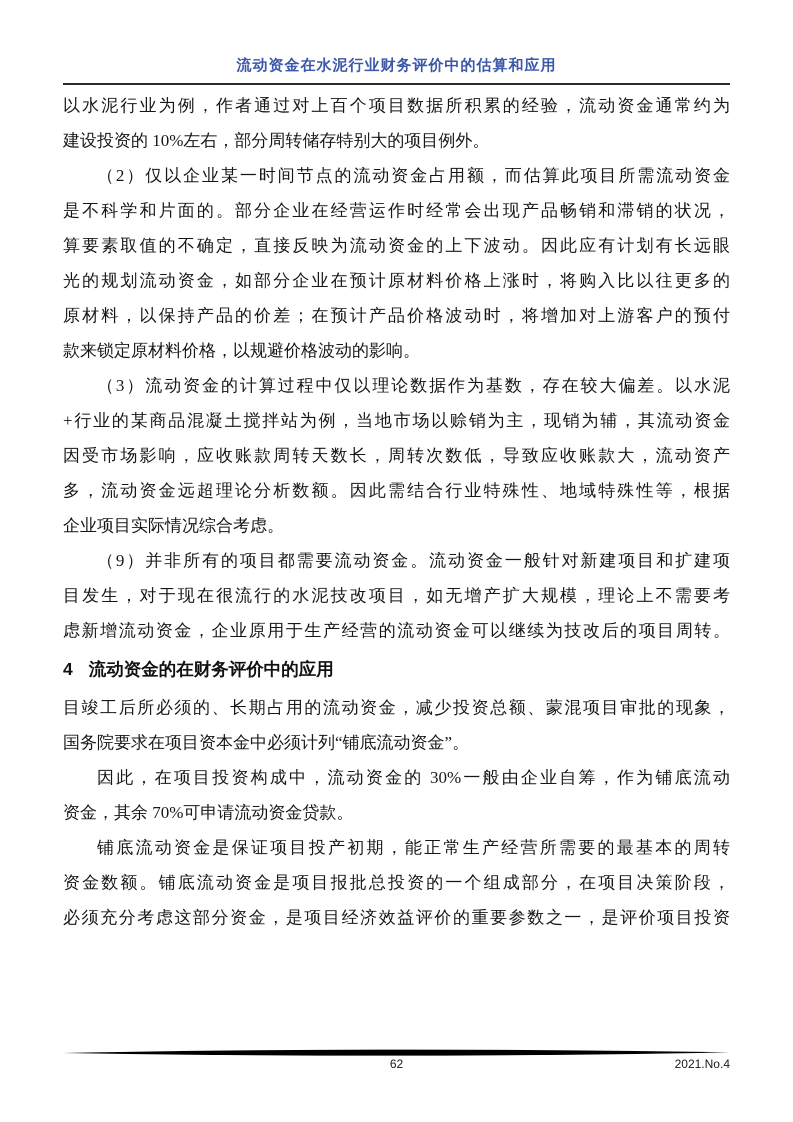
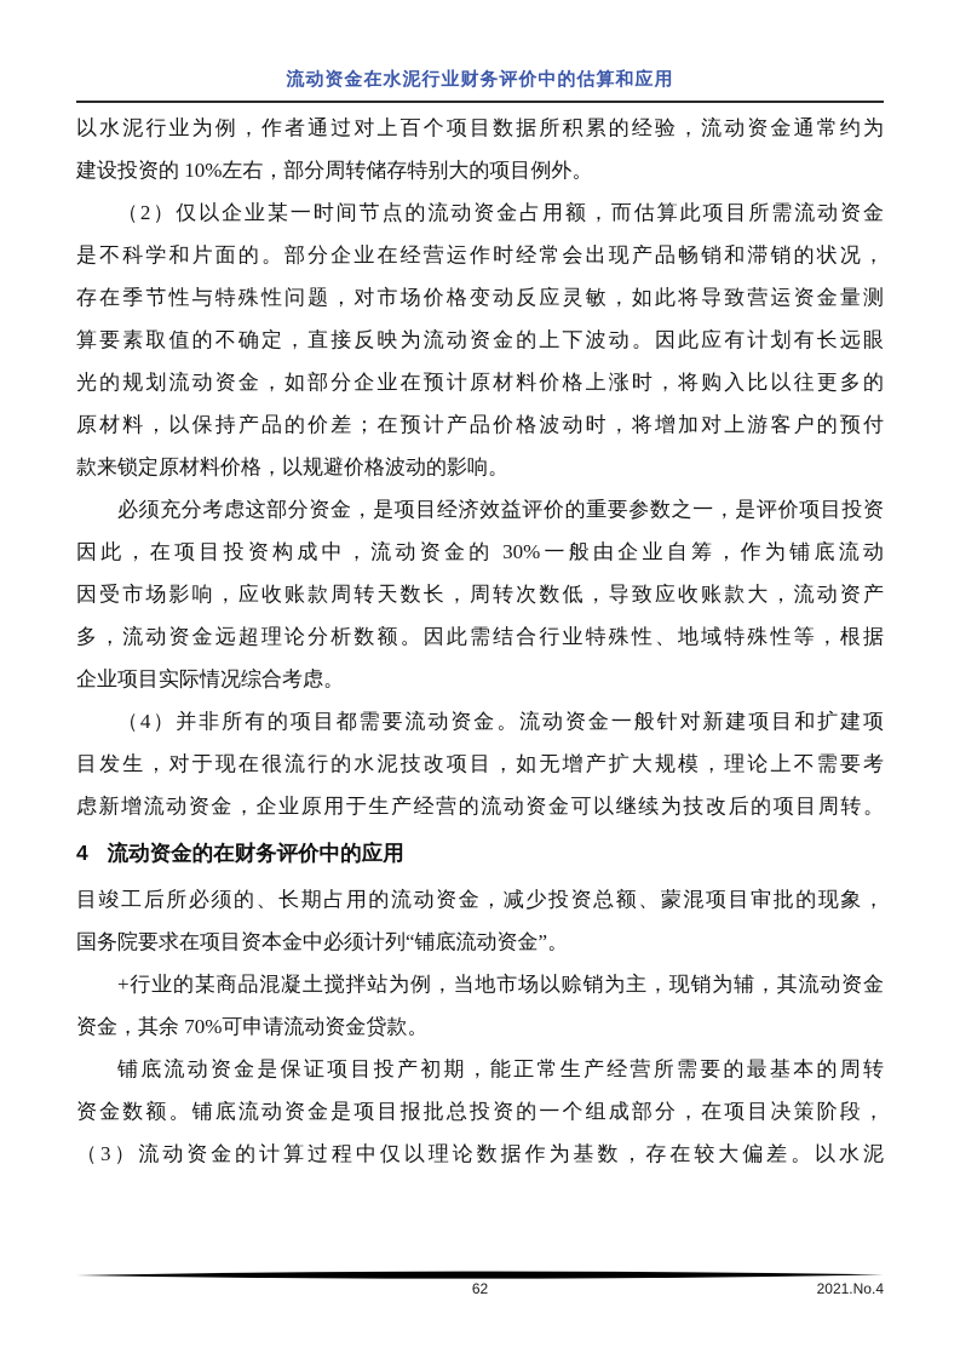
  流动资金在水泥行业财务评价中的估算和应用
  以水泥行业为例，作者通过对上百个项目数据所积累的经验，流动资金通常约为
  建设投资的 10%左右，部分周转储存特别大的项目例外。
  （2）仅以企业某一时间节点的流动资金占用额，而估算此项目所需流动资金
  是不科学和片面的。部分企业在经营运作时经常会出现产品畅销和滞销的状况，
+ 存在季节性与特殊性问题，对市场价格变动反应灵敏，如此将导致营运资金量测
  算要素取值的不确定，直接反映为流动资金的上下波动。因此应有计划有长远眼
  光的规划流动资金，如部分企业在预计原材料价格上涨时，将购入比以往更多的
  原材料，以保持产品的价差；在预计产品价格波动时，将增加对上游客户的预付
  款来锁定原材料价格，以规避价格波动的影响。
- （3）流动资金的计算过程中仅以理论数据作为基数，存在较大偏差。以水泥
+ 必须充分考虑这部分资金，是项目经济效益评价的重要参数之一，是评价项目投资
- +行业的某商品混凝土搅拌站为例，当地市场以赊销为主，现销为辅，其流动资金
+ 因此，在项目投资构成中，流动资金的 30%一般由企业自筹，作为铺底流动
  因受市场影响，应收账款周转天数长，周转次数低，导致应收账款大，流动资产
  多，流动资金远超理论分析数额。因此需结合行业特殊性、地域特殊性等，根据
  企业项目实际情况综合考虑。
- （9）并非所有的项目都需要流动资金。流动资金一般针对新建项目和扩建项
+ （4）并非所有的项目都需要流动资金。流动资金一般针对新建项目和扩建项
  目发生，对于现在很流行的水泥技改项目，如无增产扩大规模，理论上不需要考
  虑新增流动资金，企业原用于生产经营的流动资金可以继续为技改后的项目周转。
  4 流动资金的在财务评价中的应用
  目竣工后所必须的、长期占用的流动资金，减少投资总额、蒙混项目审批的现象，
  国务院要求在项目资本金中必须计列“铺底流动资金”。
- 因此，在项目投资构成中，流动资金的 30%一般由企业自筹，作为铺底流动
+ +行业的某商品混凝土搅拌站为例，当地市场以赊销为主，现销为辅，其流动资金
  资金，其余 70%可申请流动资金贷款。
  铺底流动资金是保证项目投产初期，能正常生产经营所需要的最基本的周转
  资金数额。铺底流动资金是项目报批总投资的一个组成部分，在项目决策阶段，
- 必须充分考虑这部分资金，是项目经济效益评价的重要参数之一，是评价项目投资
+ （3）流动资金的计算过程中仅以理论数据作为基数，存在较大偏差。以水泥
  62
  2021.No.4
